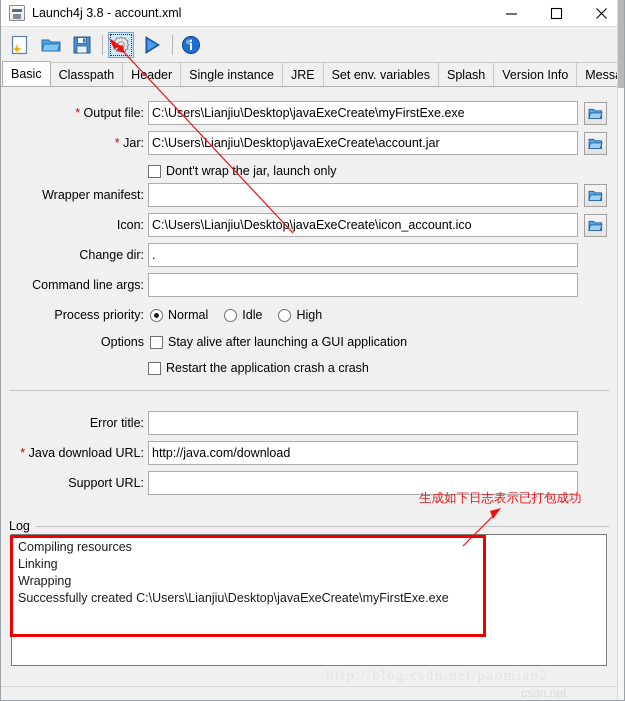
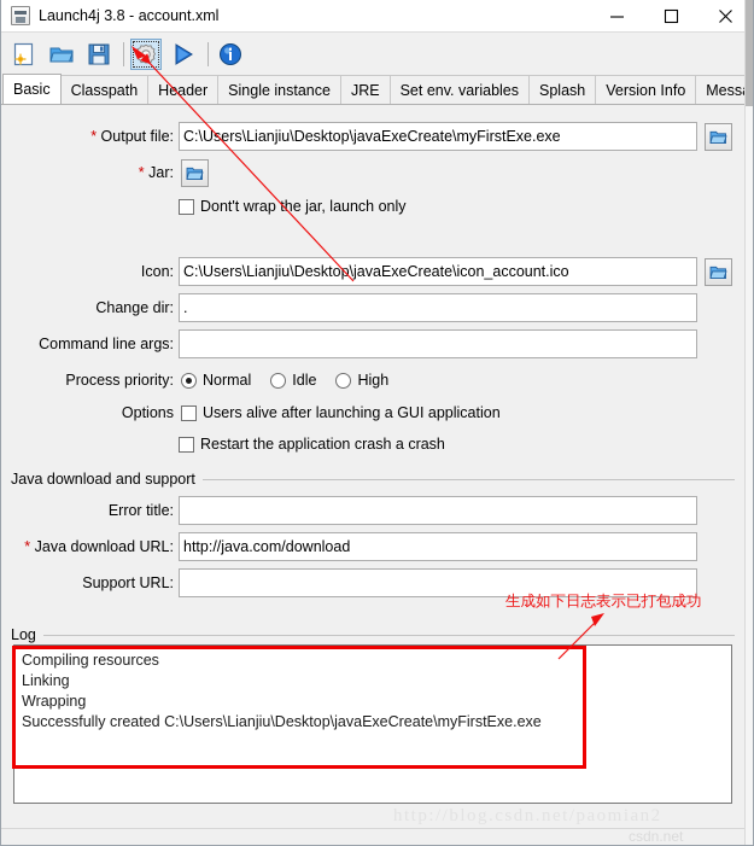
  Launch4j 3.8 - account.xml
  Basic
  Classpath
  Header
  Single instance
  JRE
  Set env. variables
  Splash
  Version Info
  * Output file:
  C:\Uers\Lianjiu\Desktop\javaExeCreate\myFirstExe.exe
  * Jar:
- C:\Users\Lianjiu\Desktop\javaExeCreate\account.jar
  Dont't wrap the jar, launch only
- Wrapper manifest:
  Icon:
  C:\Users\Lianjiu\Deskto\javaExeCreate\icon_account.ico
  Change dir:
  .
  Command line args:
  Process priority:
  Normal
  Idle
  High
  Options
- Stay alive after launching a GUI application
+ Users alive after launching a GUI application
  Restart the application crash a crash
+ Java download and support
  Error title:
  * Java download URL:
  http://java.com/download
  Support URL:
  Log
  Compiling resources
  Linking
  Wrapping
  Successfully created C:\Users\Lianjiu\Desktop\javaExeCreate\myFirstExe.exe
  csdn.net
  生成如下日志表示已打包成功
